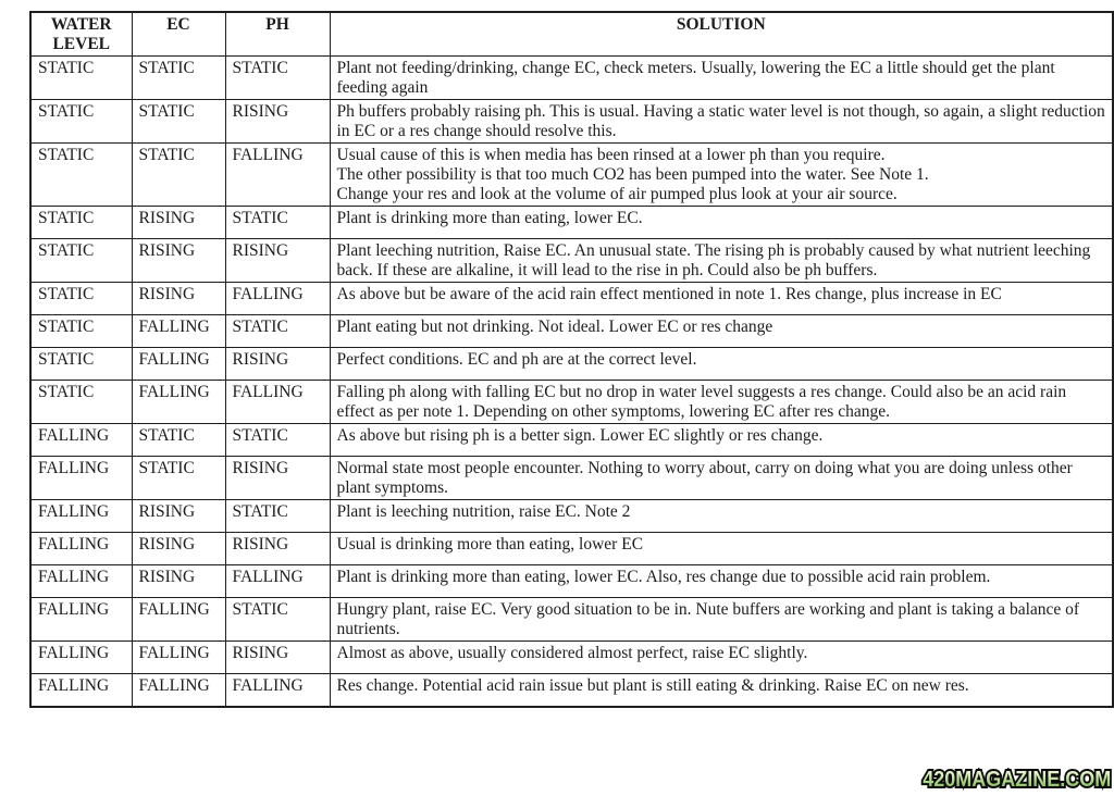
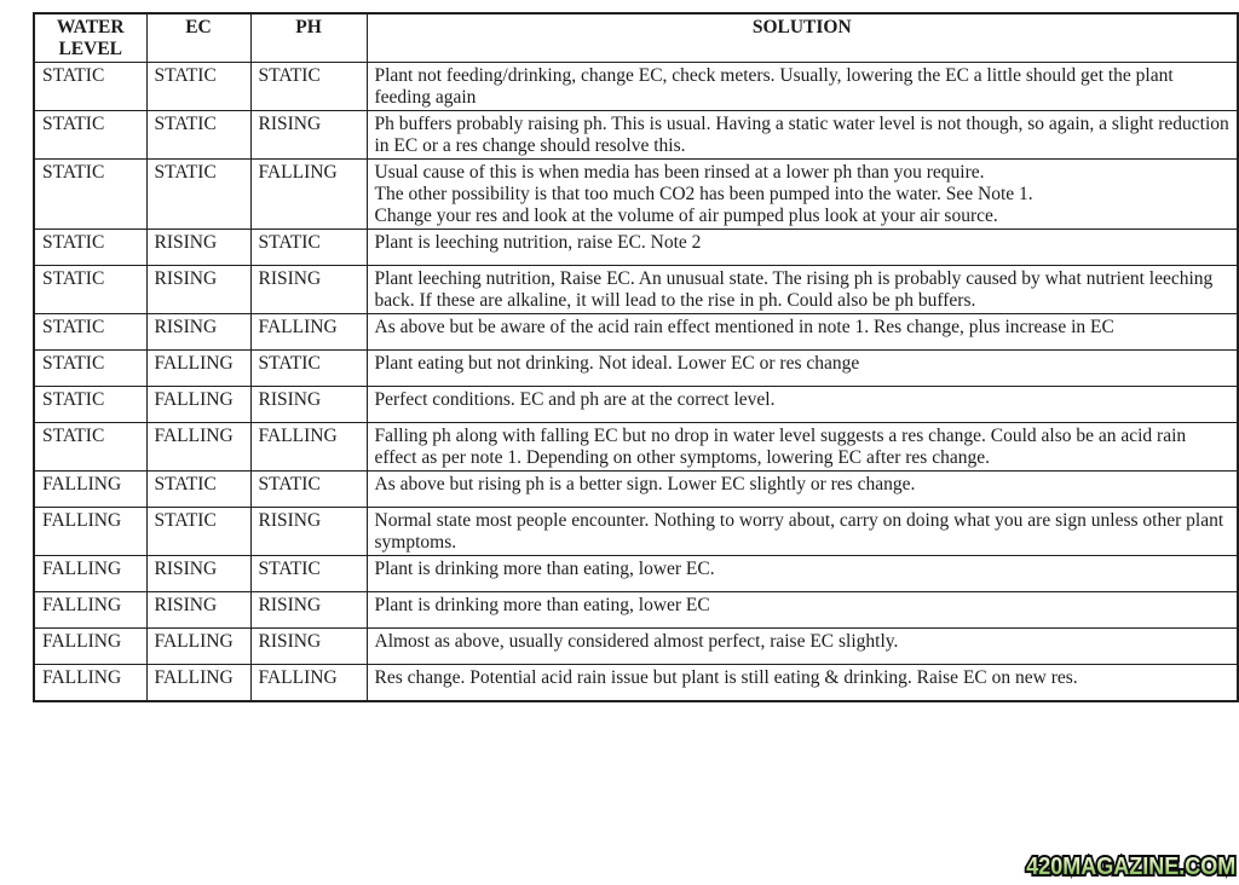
  WATER LEVEL	EC	PH	SOLUTION
  STATIC	STATIC	STATIC	Plant not feeding/drinking, change EC, check meters. Usually, lowering the EC a little should get the plant feeding again
  STATIC	STATIC	RISING	Ph buffers probably raising ph. This is usual. Having a static water level is not though, so again, a slight reduction in EC or a res change should resolve this.
  STATIC	STATIC	FALLING	Usual cause of this is when media has been rinsed at a lower ph than you require. The other possibility is that too much CO2 has been pumped into the water. See Note 1. Change your res and look at the volume of air pumped plus look at your air source.
- STATIC	RISING	STATIC	Plant is drinking more than eating, lower EC.
+ STATIC	RISING	STATIC	Plant is leeching nutrition, raise EC. Note 2
  STATIC	RISING	RISING	Plant leeching nutrition, Raise EC. An unusual state. The rising ph is probably caused by what nutrient leeching back. If these are alkaline, it will lead to the rise in ph. Could also be ph buffers.
  STATIC	RISING	FALLING	As above but be aware of the acid rain effect mentioned in note 1. Res change, plus increase in EC
  STATIC	FALLING	STATIC	Plant eating but not drinking. Not ideal. Lower EC or res change
  STATIC	FALLING	RISING	Perfect conditions. EC and ph are at the correct level.
  STATIC	FALLING	FALLING	Falling ph along with falling EC but no drop in water level suggests a res change. Could also be an acid rain effect as per note 1. Depending on other symptoms, lowering EC after res change.
  FALLING	STATIC	STATIC	As above but rising ph is a better sign. Lower EC slightly or res change.
- FALLING	STATIC	RISING	Normal state most people encounter. Nothing to worry about, carry on doing what you are doing unless other plant symptoms.
+ FALLING	STATIC	RISING	Normal state most people encounter. Nothing to worry about, carry on doing what you are sign unless other plant symptoms.
- FALLING	RISING	STATIC	Plant is leeching nutrition, raise EC. Note 2
+ FALLING	RISING	STATIC	Plant is drinking more than eating, lower EC.
- FALLING	RISING	RISING	Usual is drinking more than eating, lower EC
+ FALLING	RISING	RISING	Plant is drinking more than eating, lower EC
- FALLING	RISING	FALLING	Plant is drinking more than eating, lower EC. Also, res change due to possible acid rain problem.
- FALLING	FALLING	STATIC	Hungry plant, raise EC. Very good situation to be in. Nute buffers are working and plant is taking a balance of nutrients.
  FALLING	FALLING	RISING	Almost as above, usually considered almost perfect, raise EC slightly.
  FALLING	FALLING	FALLING	Res change. Potential acid rain issue but plant is still eating & drinking. Raise EC on new res.
  420MAGAZINE.COM
